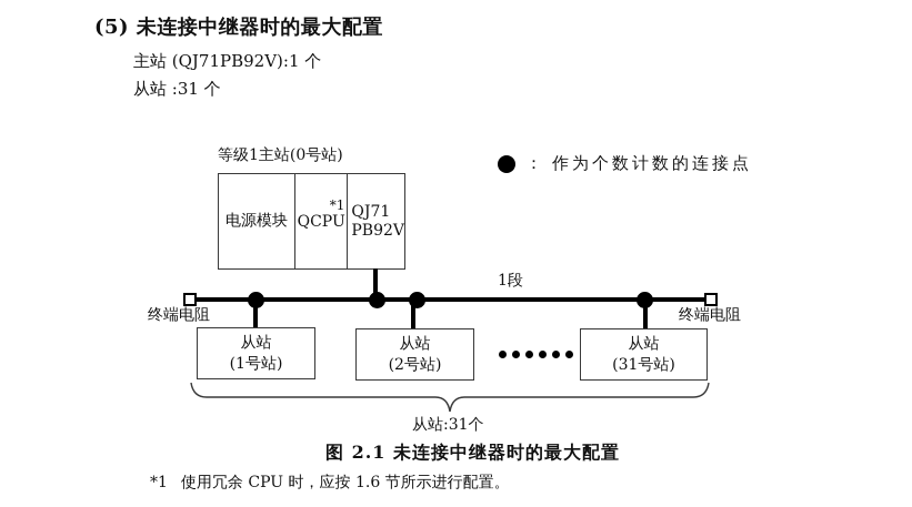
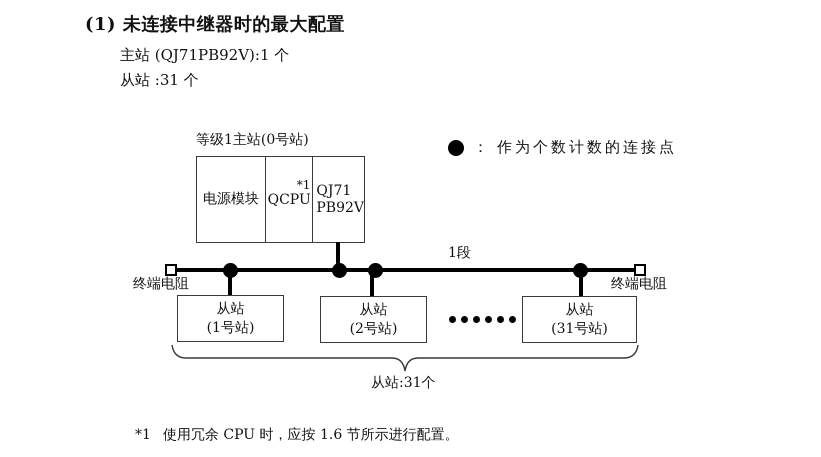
- (5) 未连接中继器时的最大配置
+ (1) 未连接中继器时的最大配置
  主站 (QJ71PB92V):1 个
  从站 :31 个
  等级1主站(0号站)
  电源模块
  *1
  QCPU
  QJ71
  PB92V
  ：
  作为个数计数的连接点
  1段
  终端电阻
  终端电阻
  从站
  (1号站)
  从站
  (2号站)
  从站
  (31号站)
  从站:31个
- 图 2.1 未连接中继器时的最大配置
  *1
  使用冗余 CPU 时，应按 1.6 节所示进行配置。
